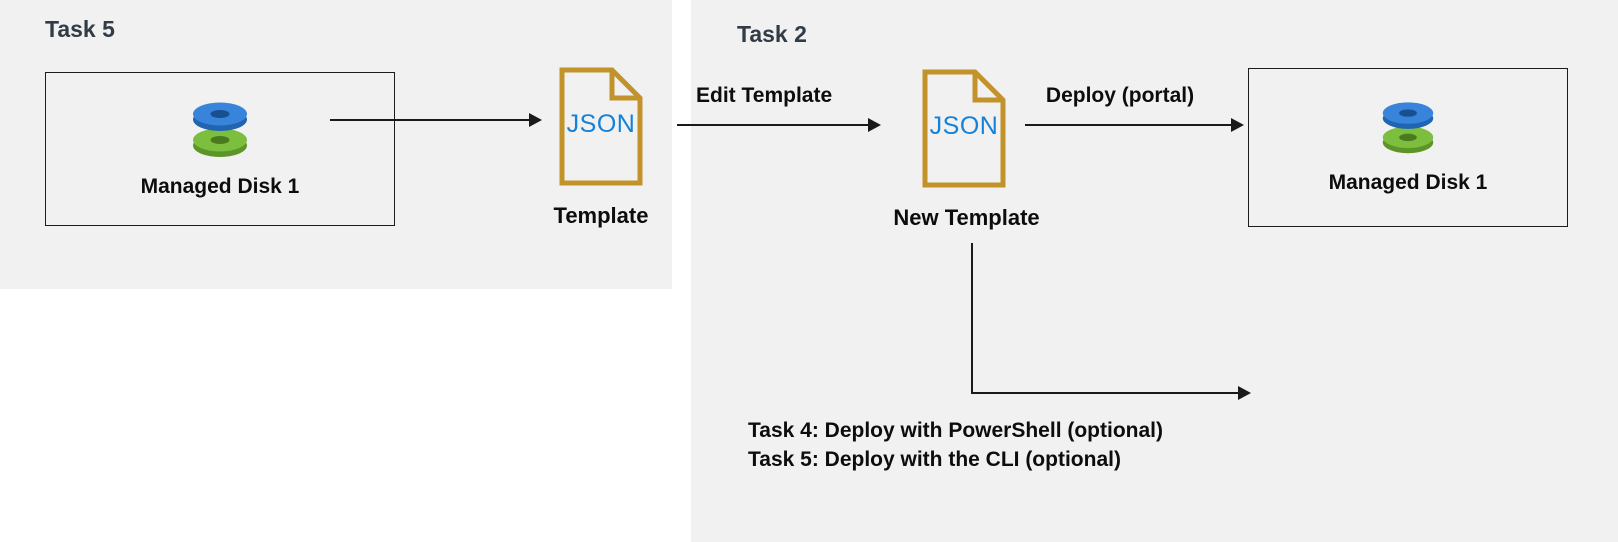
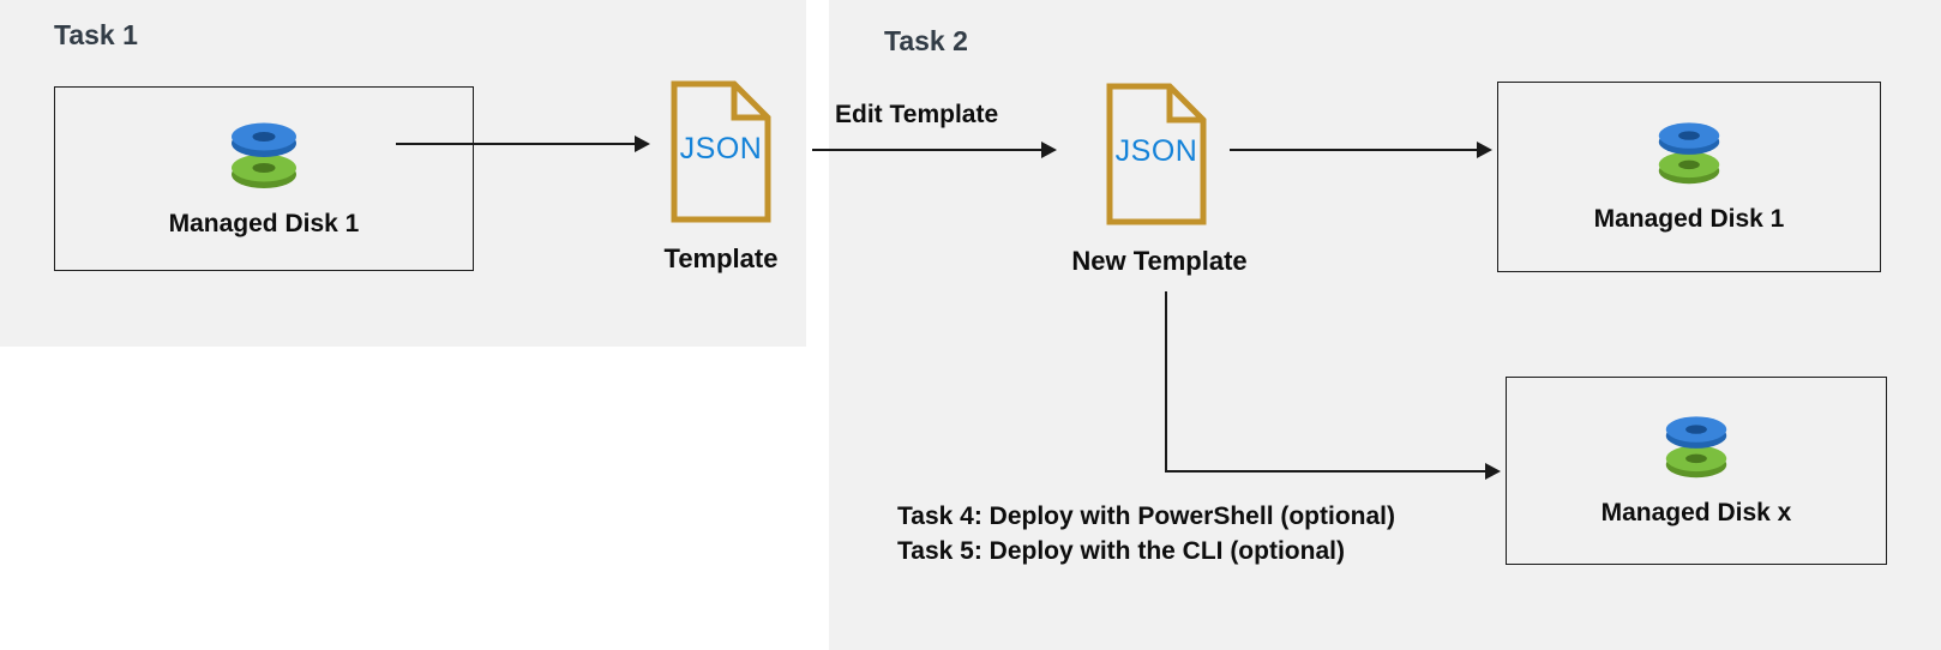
- Task 5
+ Task 1
  Managed Disk 1
  JSON
  Template
  Task 2
  Edit Template
  JSON
  New Template
- Deploy (portal)
  Managed Disk 1
+ Managed Disk x
  Task 4: Deploy with PowerShell (optional)
  Task 5: Deploy with the CLI (optional)
